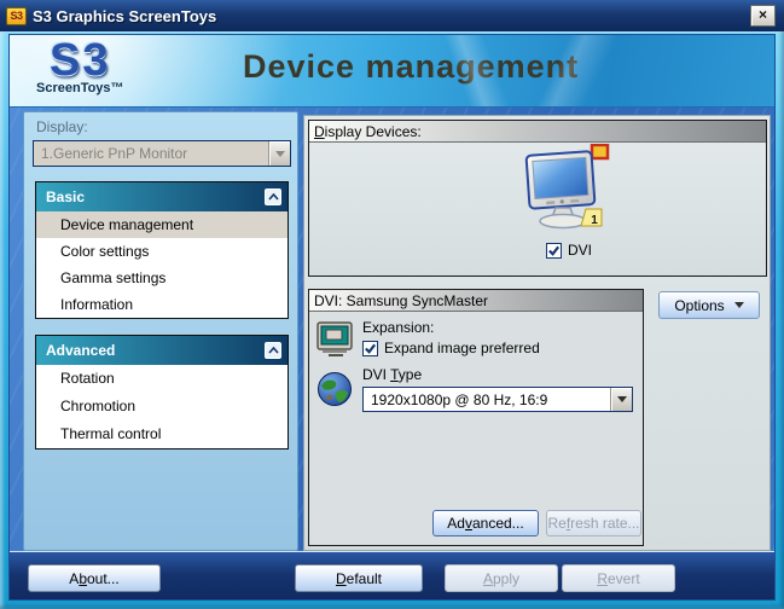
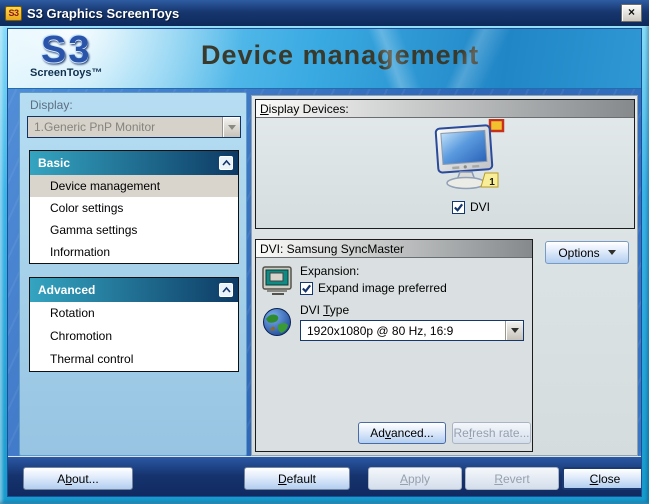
  S3
  S3 Graphics ScreenToys
  ×
  Display:
  1.Generic PnP Monitor
  Basic
  Device management
  Color settings
  Gamma settings
  Information
  Advanced
  Rotation
  Chromotion
  Thermal control
  Display Devices:
  1
  DVI
  DVI: Samsung SyncMaster
  Expansion:
  Expand image preferred
  DVI Type
  1920x1080p @ 80 Hz, 16:9
  Ad
  v
  anced...
  Re
  f
  resh rate...
  Options
  A
  b
  out...
  D
  efault
  A
  pply
  R
  evert
+ C
+ lose
